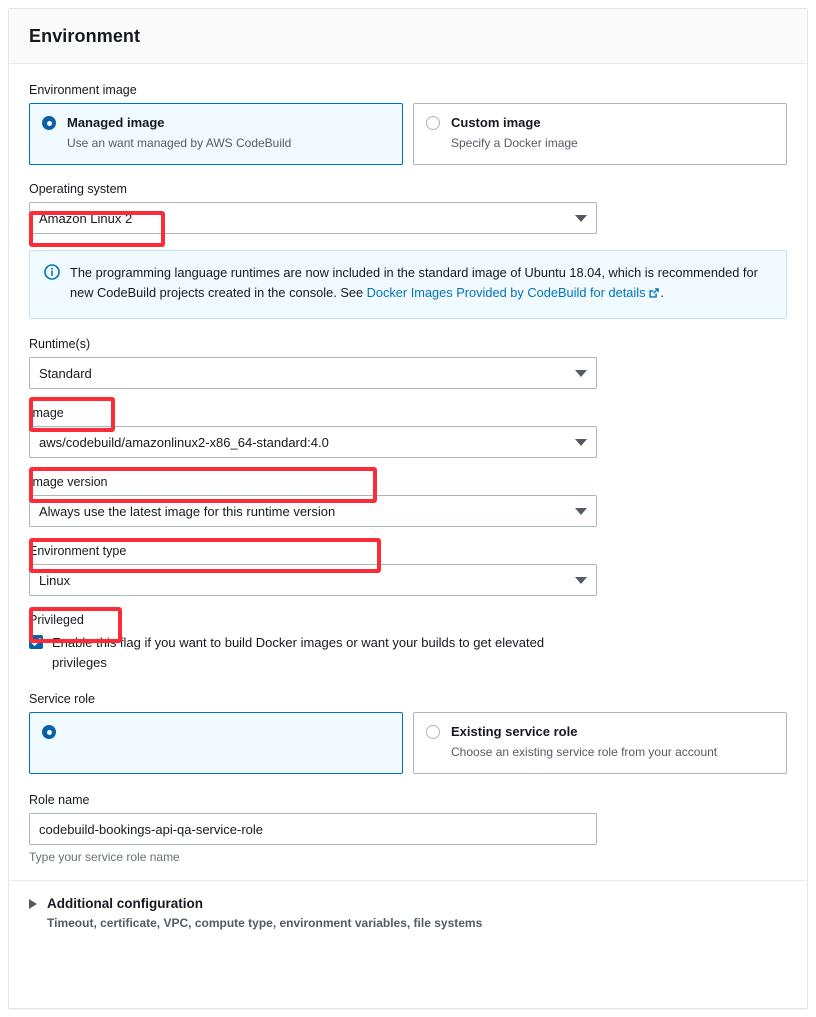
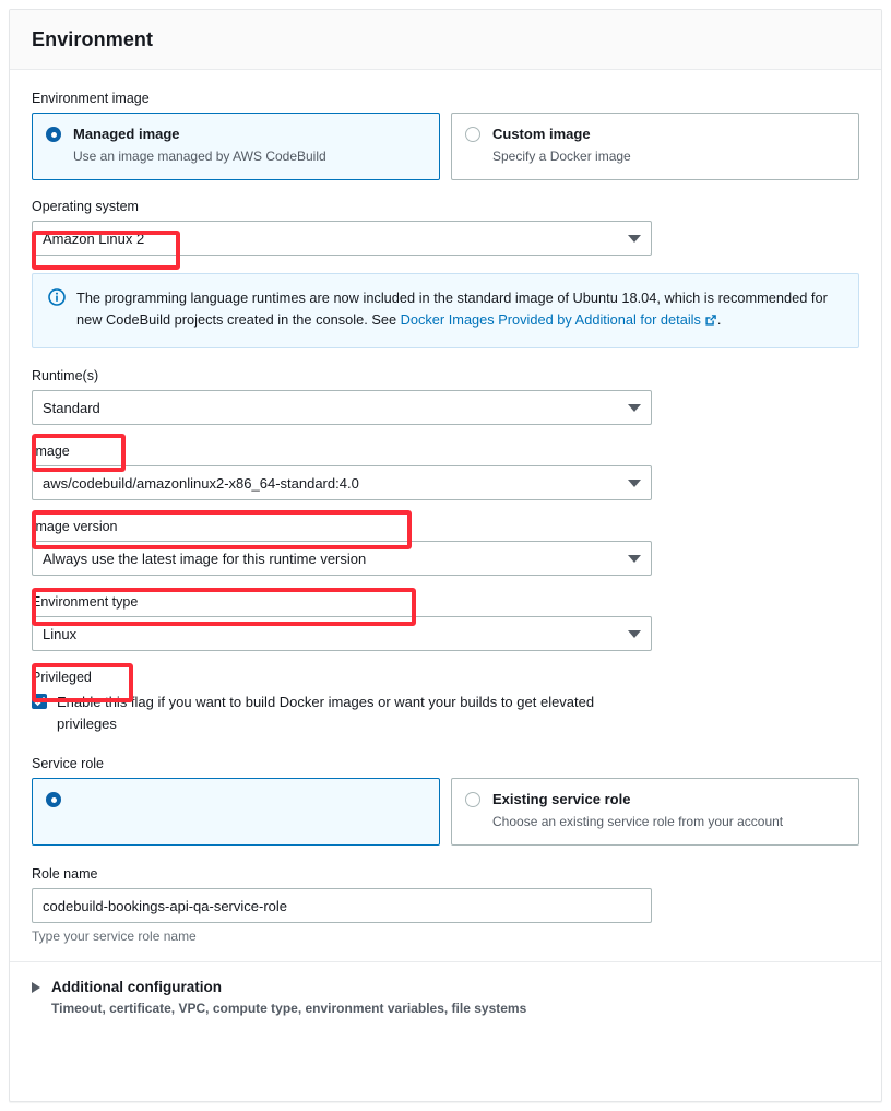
  Environment
  Environment image
  Managed image
- Use an want managed by AWS CodeBuild
+ Use an image managed by AWS CodeBuild
  Custom image
  Specify a Docker image
  Operating system
  Amazon Linux 2
- The programming language runtimes are now included in the standard image of Ubuntu 18.04, which is recommended for new CodeBuild projects created in the console. See Docker Images Provided by CodeBuild for details .
+ The programming language runtimes are now included in the standard image of Ubuntu 18.04, which is recommended for new CodeBuild projects created in the console. See Docker Images Provided by Additional for details .
  Runtime(s)
  Standard
  Image
  aws/codebuild/amazonlinux2-x86_64-standard:4.0
  Image version
  Always use the latest image for this runtime version
  Environment type
  Linux
  Privileged
  Enable this flag if you want to build Docker images or want your builds to get elevated privileges
  Service role
  Existing service role
  Choose an existing service role from your account
  Role name
  codebuild-bookings-api-qa-service-role
  Type your service role name
  Additional configuration
  Timeout, certificate, VPC, compute type, environment variables, file systems
